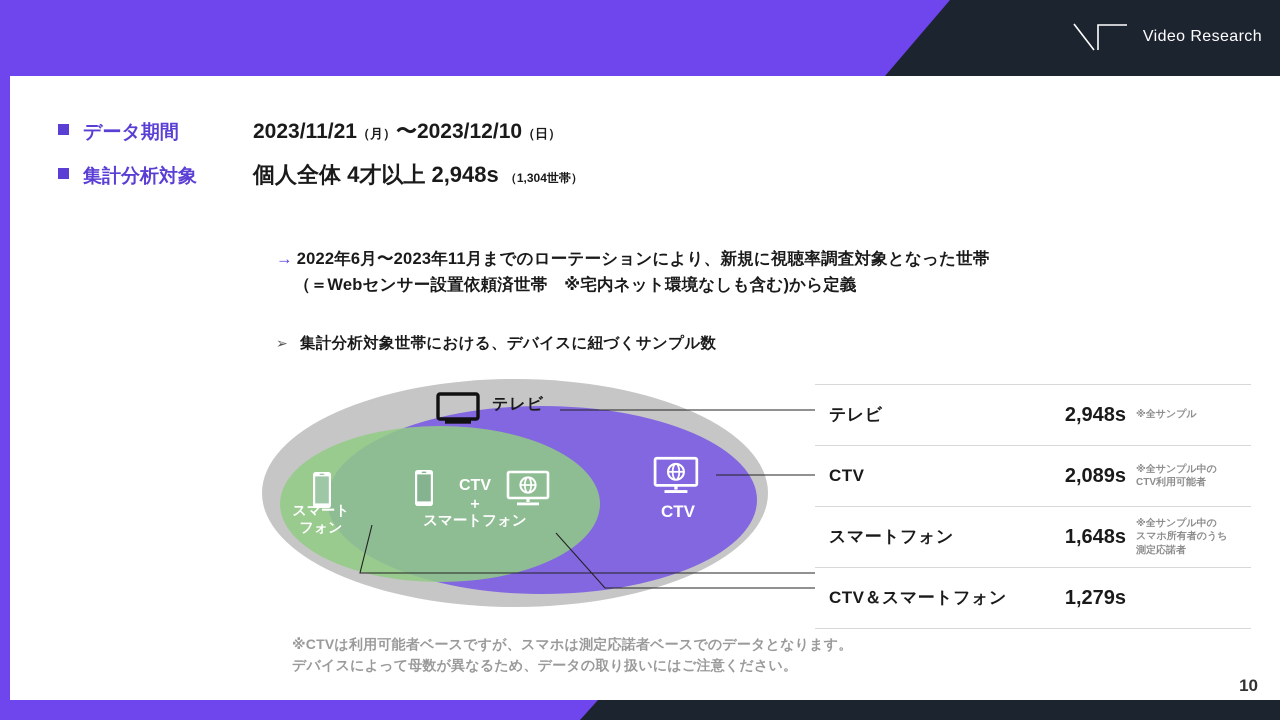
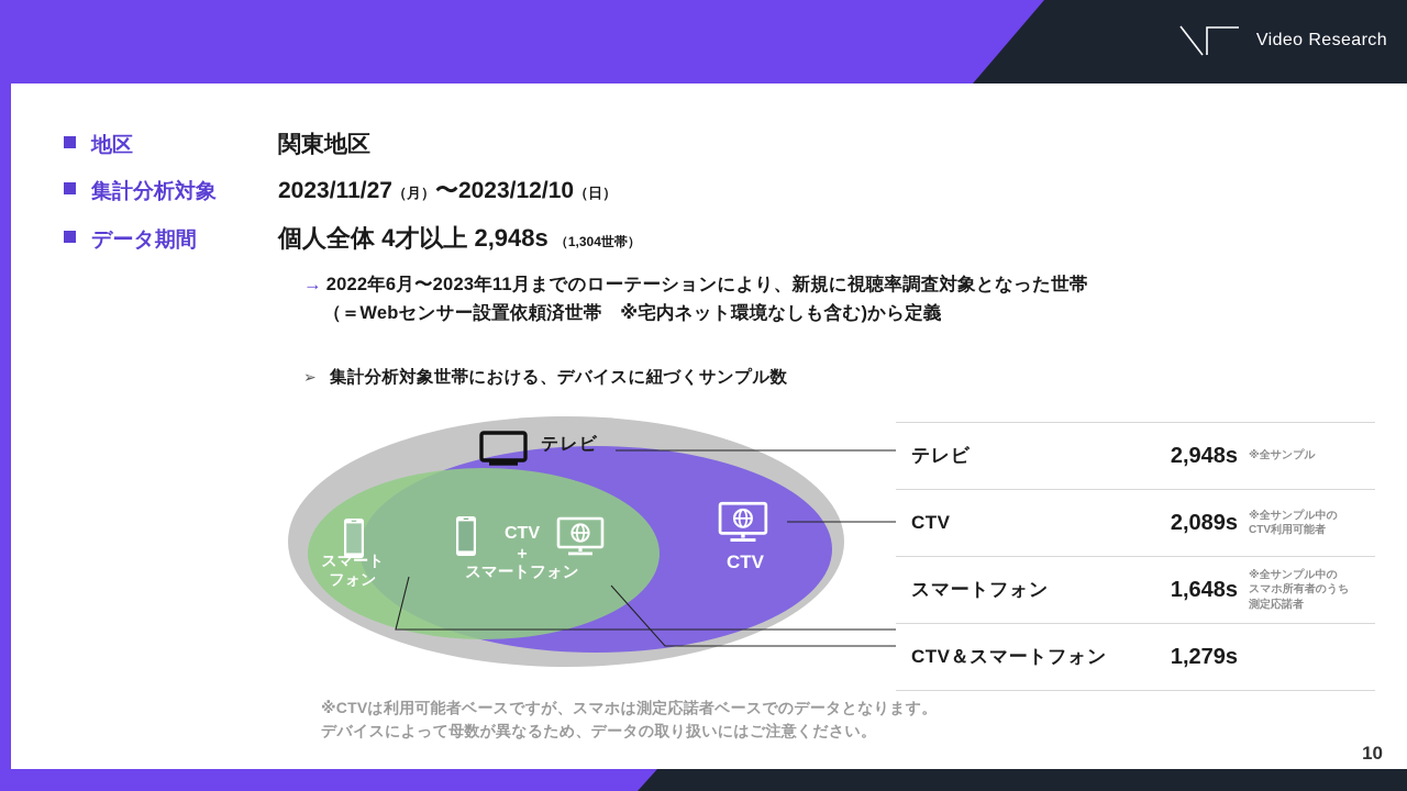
  Video Research
  10
+ 地区
+ 関東地区
- データ期間
+ 集計分析対象
- 2023/11/21（月）〜2023/12/10（日）
+ 2023/11/27（月）〜2023/12/10（日）
- 集計分析対象
+ データ期間
  個人全体 4才以上 2,948s （1,304世帯）
  → 2022年6月〜2023年11月までのローテーションにより、新規に視聴率調査対象となった世帯
  （＝Webセンサー設置依頼済世帯 ※宅内ネット環境なしも含む)から定義
  ➢ 集計分析対象世帯における、デバイスに紐づくサンプル数
  テレビ
  スマート
  フォン
  CTV
  ＋
  スマートフォン
  CTV
  テレビ
  2,948s
  ※全サンプル
  CTV
  2,089s
  ※全サンプル中の
  CTV利用可能者
  スマートフォン
  1,648s
  ※全サンプル中の
  スマホ所有者のうち
  測定応諾者
  CTV＆スマートフォン
  1,279s
  ※CTVは利用可能者ベースですが、スマホは測定応諾者ベースでのデータとなります。
  デバイスによって母数が異なるため、データの取り扱いにはご注意ください。
